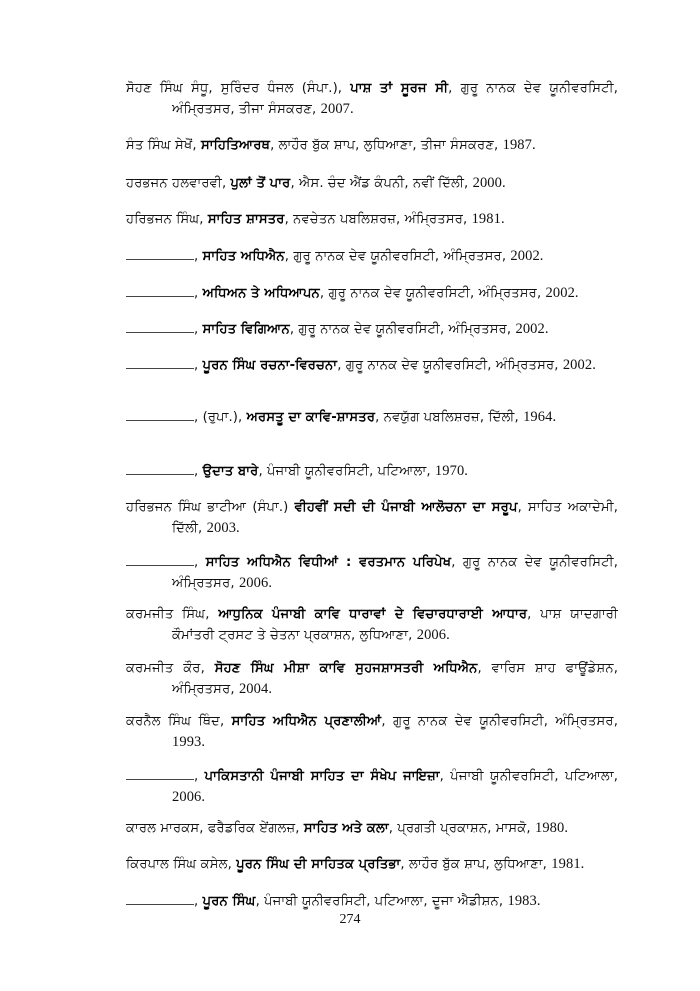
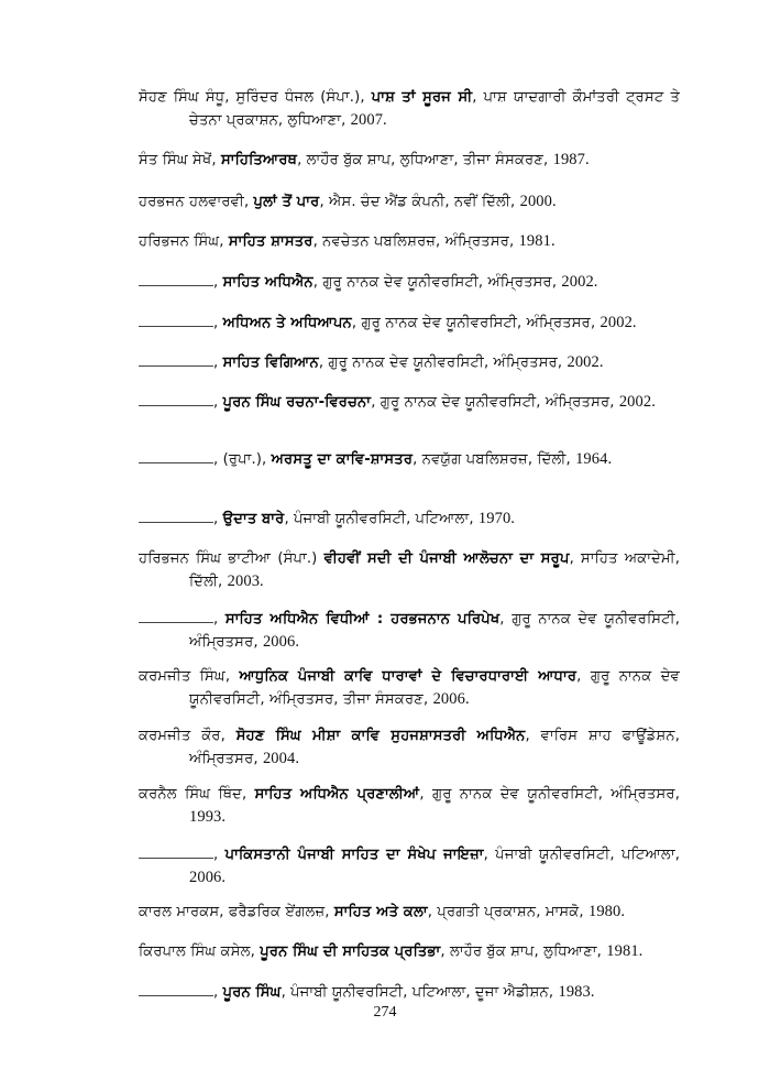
- ਸੋਹਣ ਸਿੰਘ ਸੰਧੂ, ਸੁਰਿੰਦਰ ਧੰਜਲ (ਸੰਪਾ.), ਪਾਸ਼ ਤਾਂ ਸੂਰਜ ਸੀ, ਗੁਰੂ ਨਾਨਕ ਦੇਵ ਯੂਨੀਵਰਸਿਟੀ, ਅੰਮ੍ਰਿਤਸਰ, ਤੀਜਾ ਸੰਸਕਰਣ, 2007.
+ ਸੋਹਣ ਸਿੰਘ ਸੰਧੂ, ਸੁਰਿੰਦਰ ਧੰਜਲ (ਸੰਪਾ.), ਪਾਸ਼ ਤਾਂ ਸੂਰਜ ਸੀ, ਪਾਸ਼ ਯਾਦਗਾਰੀ ਕੌਮਾਂਤਰੀ ਟ੍ਰਸਟ ਤੇ ਚੇਤਨਾ ਪ੍ਰਕਾਸ਼ਨ, ਲੁਧਿਆਣਾ, 2007.
  ਸੰਤ ਸਿੰਘ ਸੇਖੋਂ, ਸਾਹਿਤਿਆਰਥ, ਲਾਹੌਰ ਬੁੱਕ ਸ਼ਾਪ, ਲੁਧਿਆਣਾ, ਤੀਜਾ ਸੰਸਕਰਣ, 1987.
  ਹਰਭਜਨ ਹਲਵਾਰਵੀ, ਪੁਲਾਂ ਤੋਂ ਪਾਰ, ਐਸ. ਚੰਦ ਐਂਡ ਕੰਪਨੀ, ਨਵੀਂ ਦਿੱਲੀ, 2000.
  ਹਰਿਭਜਨ ਸਿੰਘ, ਸਾਹਿਤ ਸ਼ਾਸਤਰ, ਨਵਚੇਤਨ ਪਬਲਿਸ਼ਰਜ਼, ਅੰਮ੍ਰਿਤਸਰ, 1981.
  , ਸਾਹਿਤ ਅਧਿਐਨ, ਗੁਰੂ ਨਾਨਕ ਦੇਵ ਯੂਨੀਵਰਸਿਟੀ, ਅੰਮ੍ਰਿਤਸਰ, 2002.
  , ਅਧਿਅਨ ਤੇ ਅਧਿਆਪਨ, ਗੁਰੂ ਨਾਨਕ ਦੇਵ ਯੂਨੀਵਰਸਿਟੀ, ਅੰਮ੍ਰਿਤਸਰ, 2002.
  , ਸਾਹਿਤ ਵਿਗਿਆਨ, ਗੁਰੂ ਨਾਨਕ ਦੇਵ ਯੂਨੀਵਰਸਿਟੀ, ਅੰਮ੍ਰਿਤਸਰ, 2002.
  , ਪੂਰਨ ਸਿੰਘ ਰਚਨਾ-ਵਿਰਚਨਾ, ਗੁਰੂ ਨਾਨਕ ਦੇਵ ਯੂਨੀਵਰਸਿਟੀ, ਅੰਮ੍ਰਿਤਸਰ, 2002.
  , (ਰੁਪਾ.), ਅਰਸਤੂ ਦਾ ਕਾਵਿ-ਸ਼ਾਸਤਰ, ਨਵਯੁੱਗ ਪਬਲਿਸ਼ਰਜ਼, ਦਿੱਲੀ, 1964.
  , ਉਦਾਤ ਬਾਰੇ, ਪੰਜਾਬੀ ਯੂਨੀਵਰਸਿਟੀ, ਪਟਿਆਲਾ, 1970.
  ਹਰਿਭਜਨ ਸਿੰਘ ਭਾਟੀਆ (ਸੰਪਾ.) ਵੀਹਵੀਂ ਸਦੀ ਦੀ ਪੰਜਾਬੀ ਆਲੋਚਨਾ ਦਾ ਸਰੂਪ, ਸਾਹਿਤ ਅਕਾਦੇਮੀ, ਦਿੱਲੀ, 2003.
- , ਸਾਹਿਤ ਅਧਿਐਨ ਵਿਧੀਆਂ : ਵਰਤਮਾਨ ਪਰਿਪੇਖ, ਗੁਰੂ ਨਾਨਕ ਦੇਵ ਯੂਨੀਵਰਸਿਟੀ, ਅੰਮ੍ਰਿਤਸਰ, 2006.
+ , ਸਾਹਿਤ ਅਧਿਐਨ ਵਿਧੀਆਂ : ਹਰਭਜਨਾਨ ਪਰਿਪੇਖ, ਗੁਰੂ ਨਾਨਕ ਦੇਵ ਯੂਨੀਵਰਸਿਟੀ, ਅੰਮ੍ਰਿਤਸਰ, 2006.
- ਕਰਮਜੀਤ ਸਿੰਘ, ਆਧੁਨਿਕ ਪੰਜਾਬੀ ਕਾਵਿ ਧਾਰਾਵਾਂ ਦੇ ਵਿਚਾਰਧਾਰਾਈ ਆਧਾਰ, ਪਾਸ਼ ਯਾਦਗਾਰੀ ਕੌਮਾਂਤਰੀ ਟ੍ਰਸਟ ਤੇ ਚੇਤਨਾ ਪ੍ਰਕਾਸ਼ਨ, ਲੁਧਿਆਣਾ, 2006.
+ ਕਰਮਜੀਤ ਸਿੰਘ, ਆਧੁਨਿਕ ਪੰਜਾਬੀ ਕਾਵਿ ਧਾਰਾਵਾਂ ਦੇ ਵਿਚਾਰਧਾਰਾਈ ਆਧਾਰ, ਗੁਰੂ ਨਾਨਕ ਦੇਵ ਯੂਨੀਵਰਸਿਟੀ, ਅੰਮ੍ਰਿਤਸਰ, ਤੀਜਾ ਸੰਸਕਰਣ, 2006.
  ਕਰਮਜੀਤ ਕੌਰ, ਸੋਹਣ ਸਿੰਘ ਮੀਸ਼ਾ ਕਾਵਿ ਸੁਹਜਸ਼ਾਸਤਰੀ ਅਧਿਐਨ, ਵਾਰਿਸ ਸ਼ਾਹ ਫਾਊਂਡੇਸ਼ਨ, ਅੰਮ੍ਰਿਤਸਰ, 2004.
  ਕਰਨੈਲ ਸਿੰਘ ਥਿੰਦ, ਸਾਹਿਤ ਅਧਿਐਨ ਪ੍ਰਣਾਲੀਆਂ, ਗੁਰੂ ਨਾਨਕ ਦੇਵ ਯੂਨੀਵਰਸਿਟੀ, ਅੰਮ੍ਰਿਤਸਰ, 1993.
  , ਪਾਕਿਸਤਾਨੀ ਪੰਜਾਬੀ ਸਾਹਿਤ ਦਾ ਸੰਖੇਪ ਜਾਇਜ਼ਾ, ਪੰਜਾਬੀ ਯੂਨੀਵਰਸਿਟੀ, ਪਟਿਆਲਾ, 2006.
  ਕਾਰਲ ਮਾਰਕਸ, ਫਰੈਡਰਿਕ ਏਂਗਲਜ਼, ਸਾਹਿਤ ਅਤੇ ਕਲਾ, ਪ੍ਰਗਤੀ ਪ੍ਰਕਾਸ਼ਨ, ਮਾਸਕੋ, 1980.
  ਕਿਰਪਾਲ ਸਿੰਘ ਕਸੇਲ, ਪੂਰਨ ਸਿੰਘ ਦੀ ਸਾਹਿਤਕ ਪ੍ਰਤਿਭਾ, ਲਾਹੌਰ ਬੁੱਕ ਸ਼ਾਪ, ਲੁਧਿਆਣਾ, 1981.
  , ਪੂਰਨ ਸਿੰਘ, ਪੰਜਾਬੀ ਯੂਨੀਵਰਸਿਟੀ, ਪਟਿਆਲਾ, ਦੂਜਾ ਐਡੀਸ਼ਨ, 1983.
  274
